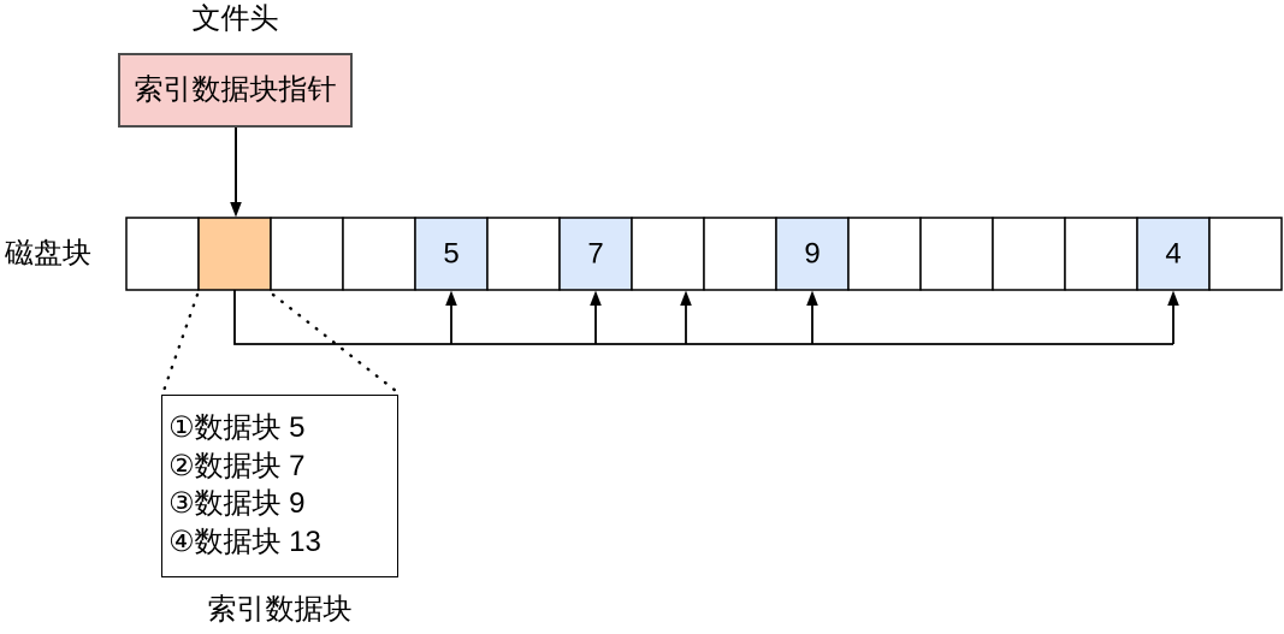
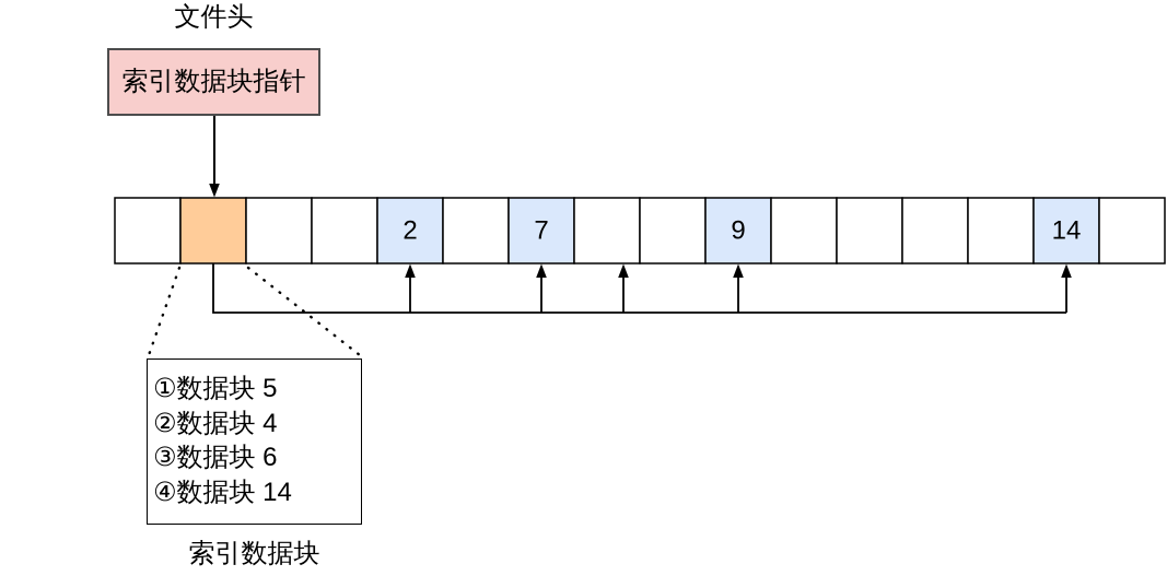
- 5
+ 2
  7
  9
- 4
+ 14
  文件头
  索引数据块指针
- 磁盘块
  ①数据块 5
- ②数据块 7
+ ②数据块 4
- ③数据块 9
+ ③数据块 6
- ④数据块 13
+ ④数据块 14
  索引数据块
